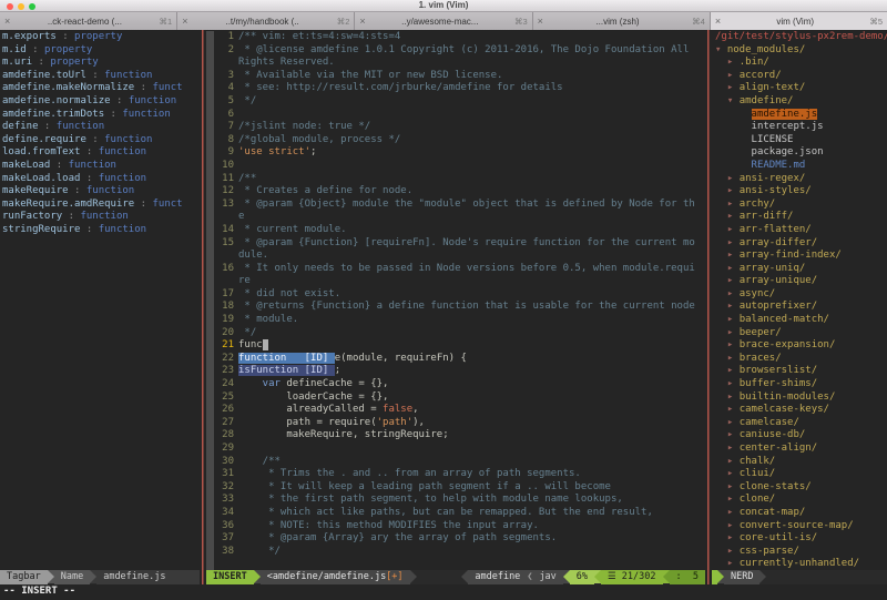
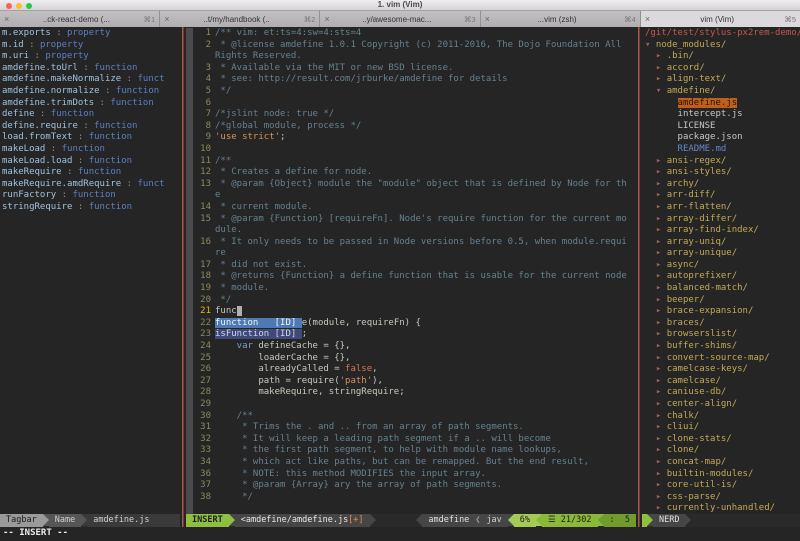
  1. vim (Vim)
  ×
  ..ck-react-demo (...
  ⌘1
  ×
  ..t/my/handbook (..
  ⌘2
  ×
  ..y/awesome-mac...
  ⌘3
  ×
  ...vim (zsh)
  ⌘4
  ×
  vim (Vim)
  ⌘5
  m.exports : property
  m.id : property
  m.uri : property
  amdefine.toUrl : function
  amdefine.makeNormalize : funct
  amdefine.normalize : function
  amdefine.trimDots : function
  define : function
  define.require : function
  load.fromText : function
  makeLoad : function
  makeLoad.load : function
  makeRequire : function
  makeRequire.amdRequire : funct
  runFactory : function
  stringRequire : function
  Tagbar
  Name
  amdefine.js
  1
  /** vim: et:ts=4:sw=4:sts=4
  2
  * @license amdefine 1.0.1 Copyright (c) 2011-2016, The Dojo Foundation All
  Rights Reserved.
  3
  * Available via the MIT or new BSD license.
  4
  * see: http://result.com/jrburke/amdefine for details
  5
  */
  6
  7
  /*jslint node: true */
  8
  /*global module, process */
  9
  'use strict';
  10
  11
  /**
  12
  * Creates a define for node.
  13
  * @param {Object} module the "module" object that is defined by Node for th
  e
  14
  * current module.
  15
  * @param {Function} [requireFn]. Node's require function for the current mo
  dule.
  16
  * It only needs to be passed in Node versions before 0.5, when module.requi
  re
  17
  * did not exist.
  18
  * @returns {Function} a define function that is usable for the current node
  19
  * module.
  20
  */
  21
  func
  22
  function [ID] e(module, requireFn) {
  23
  isFunction [ID] ;
  24
  var defineCache = {},
  25
  loaderCache = {},
  26
  alreadyCalled = false,
  27
  path = require('path'),
  28
  makeRequire, stringRequire;
  29
  30
  /**
  31
  * Trims the . and .. from an array of path segments.
  32
  * It will keep a leading path segment if a .. will become
  33
  * the first path segment, to help with module name lookups,
  34
  * which act like paths, but can be remapped. But the end result,
  36
  * NOTE: this method MODIFIES the input array.
  37
  * @param {Array} ary the array of path segments.
  38
  */
  INSERT
  <amdefine/amdefine.js[+]
  amdefine
  ❮
  jav
  6%
  ☰ 21/302
  : 5
  /git/test/stylus-px2rem-demo/
  ▾ node_modules/
  ▸ .bin/
  ▸ accord/
  ▸ align-text/
  ▾ amdefine/
  amdefine.js
  intercept.js
  LICENSE
  package.json
  README.md
  ▸ ansi-regex/
  ▸ ansi-styles/
  ▸ archy/
  ▸ arr-diff/
  ▸ arr-flatten/
  ▸ array-differ/
  ▸ array-find-index/
  ▸ array-uniq/
  ▸ array-unique/
  ▸ async/
  ▸ autoprefixer/
  ▸ balanced-match/
  ▸ beeper/
  ▸ brace-expansion/
  ▸ braces/
  ▸ browserslist/
  ▸ buffer-shims/
- ▸ builtin-modules/
+ ▸ convert-source-map/
  ▸ camelcase-keys/
  ▸ camelcase/
  ▸ caniuse-db/
  ▸ center-align/
  ▸ chalk/
  ▸ cliui/
  ▸ clone-stats/
  ▸ clone/
  ▸ concat-map/
- ▸ convert-source-map/
+ ▸ builtin-modules/
  ▸ core-util-is/
  ▸ css-parse/
  ▸ currently-unhandled/
  NERD
  -- INSERT --
